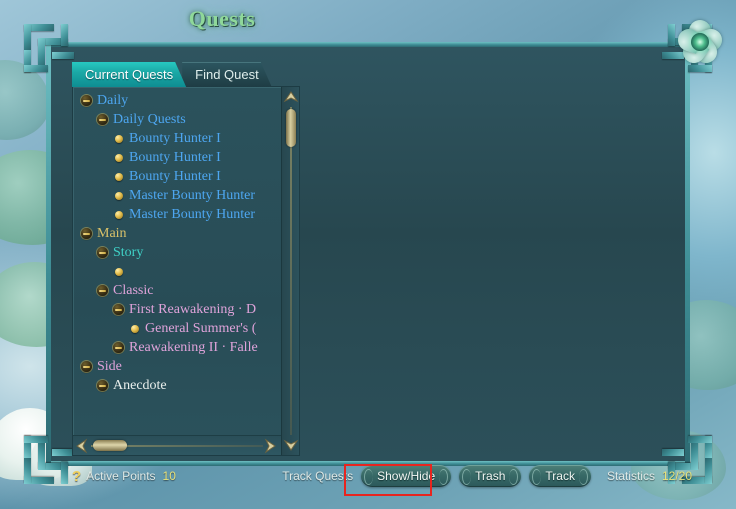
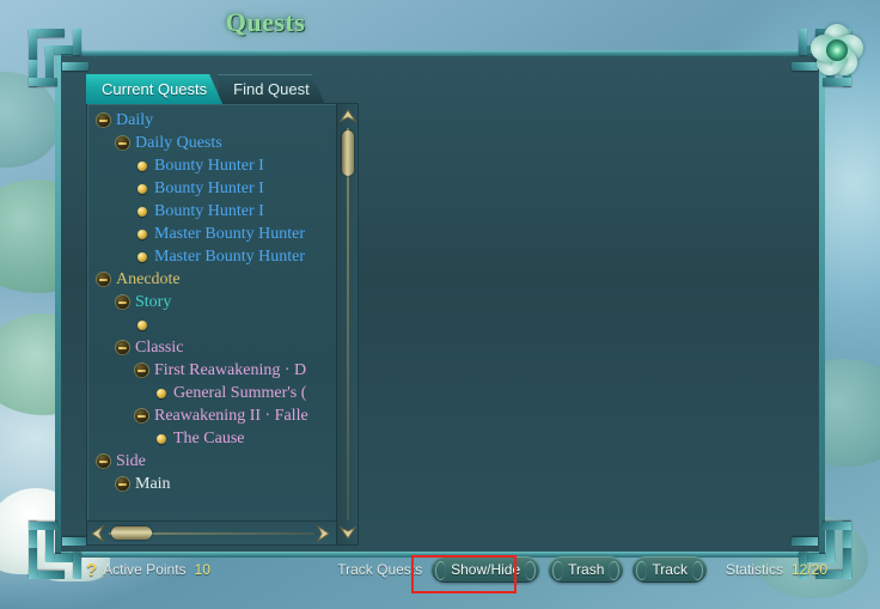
  Quests
  Current Quests
  Find Quest
  Daily
  Daily Quests
  Bounty Hunter I
  Bounty Hunter I
  Bounty Hunter I
  Master Bounty Hunter
  Master Bounty Hunter
- Main
+ Anecdote
  Story
  Classic
  First Reawakening · D
  General Summer's (
  Reawakening II · Falle
+ The Cause
  Side
- Anecdote
+ Main
  ?
  Active Points
  10
  Track Quests
  Show/Hide
  Trash
  Track
  Statistics
  12/20
